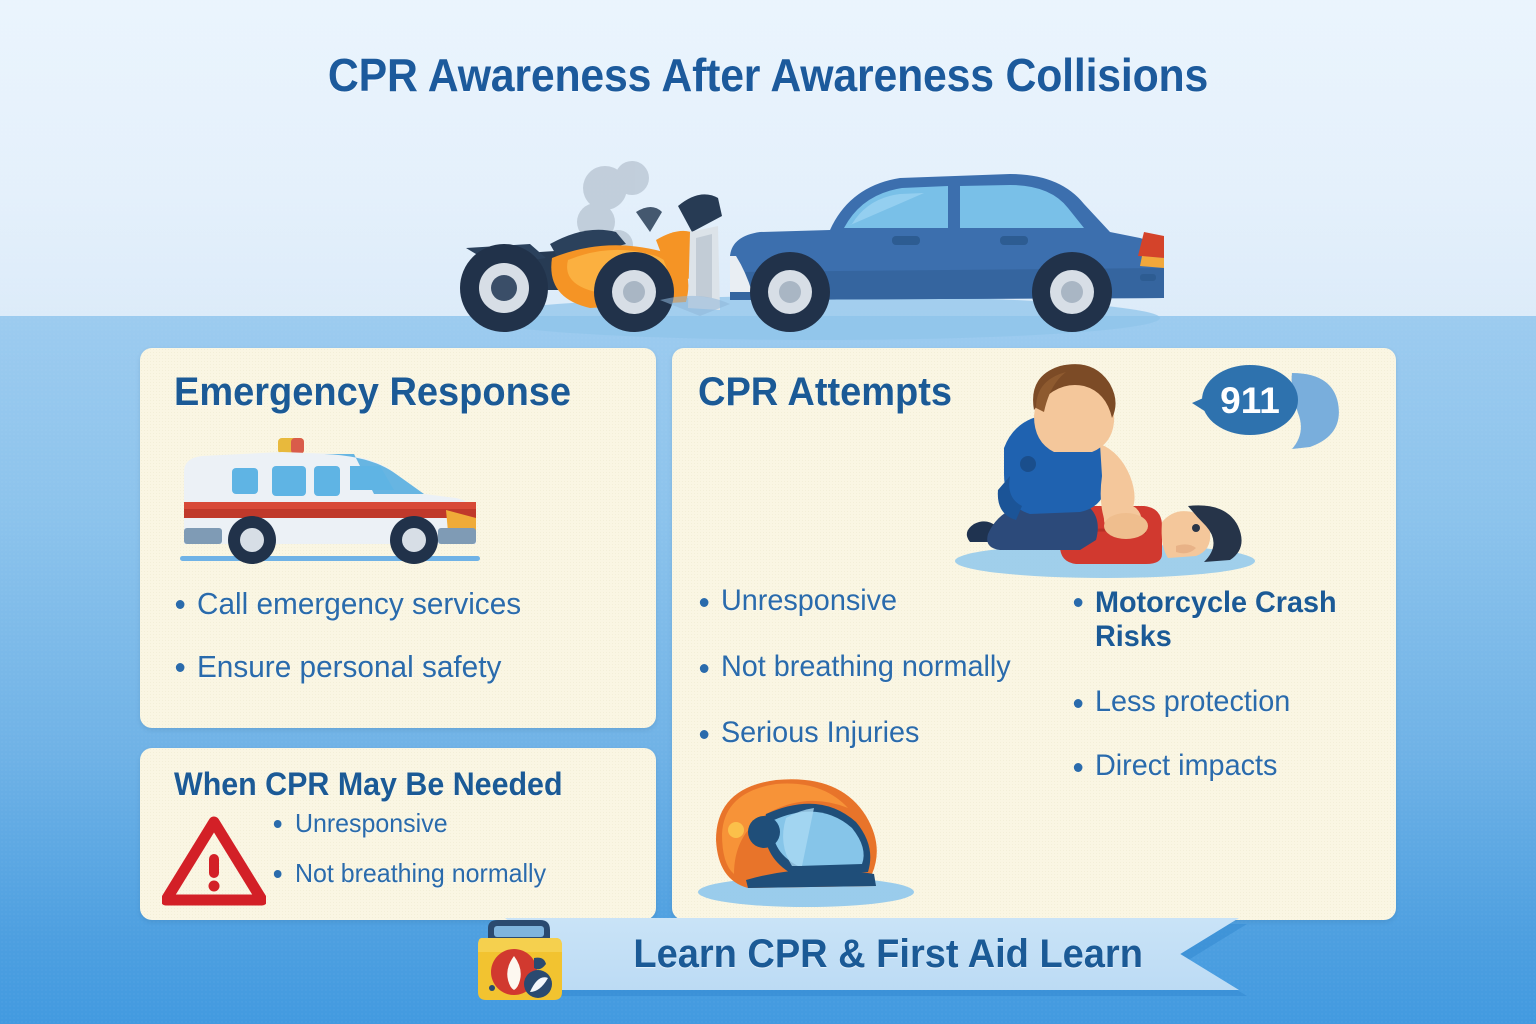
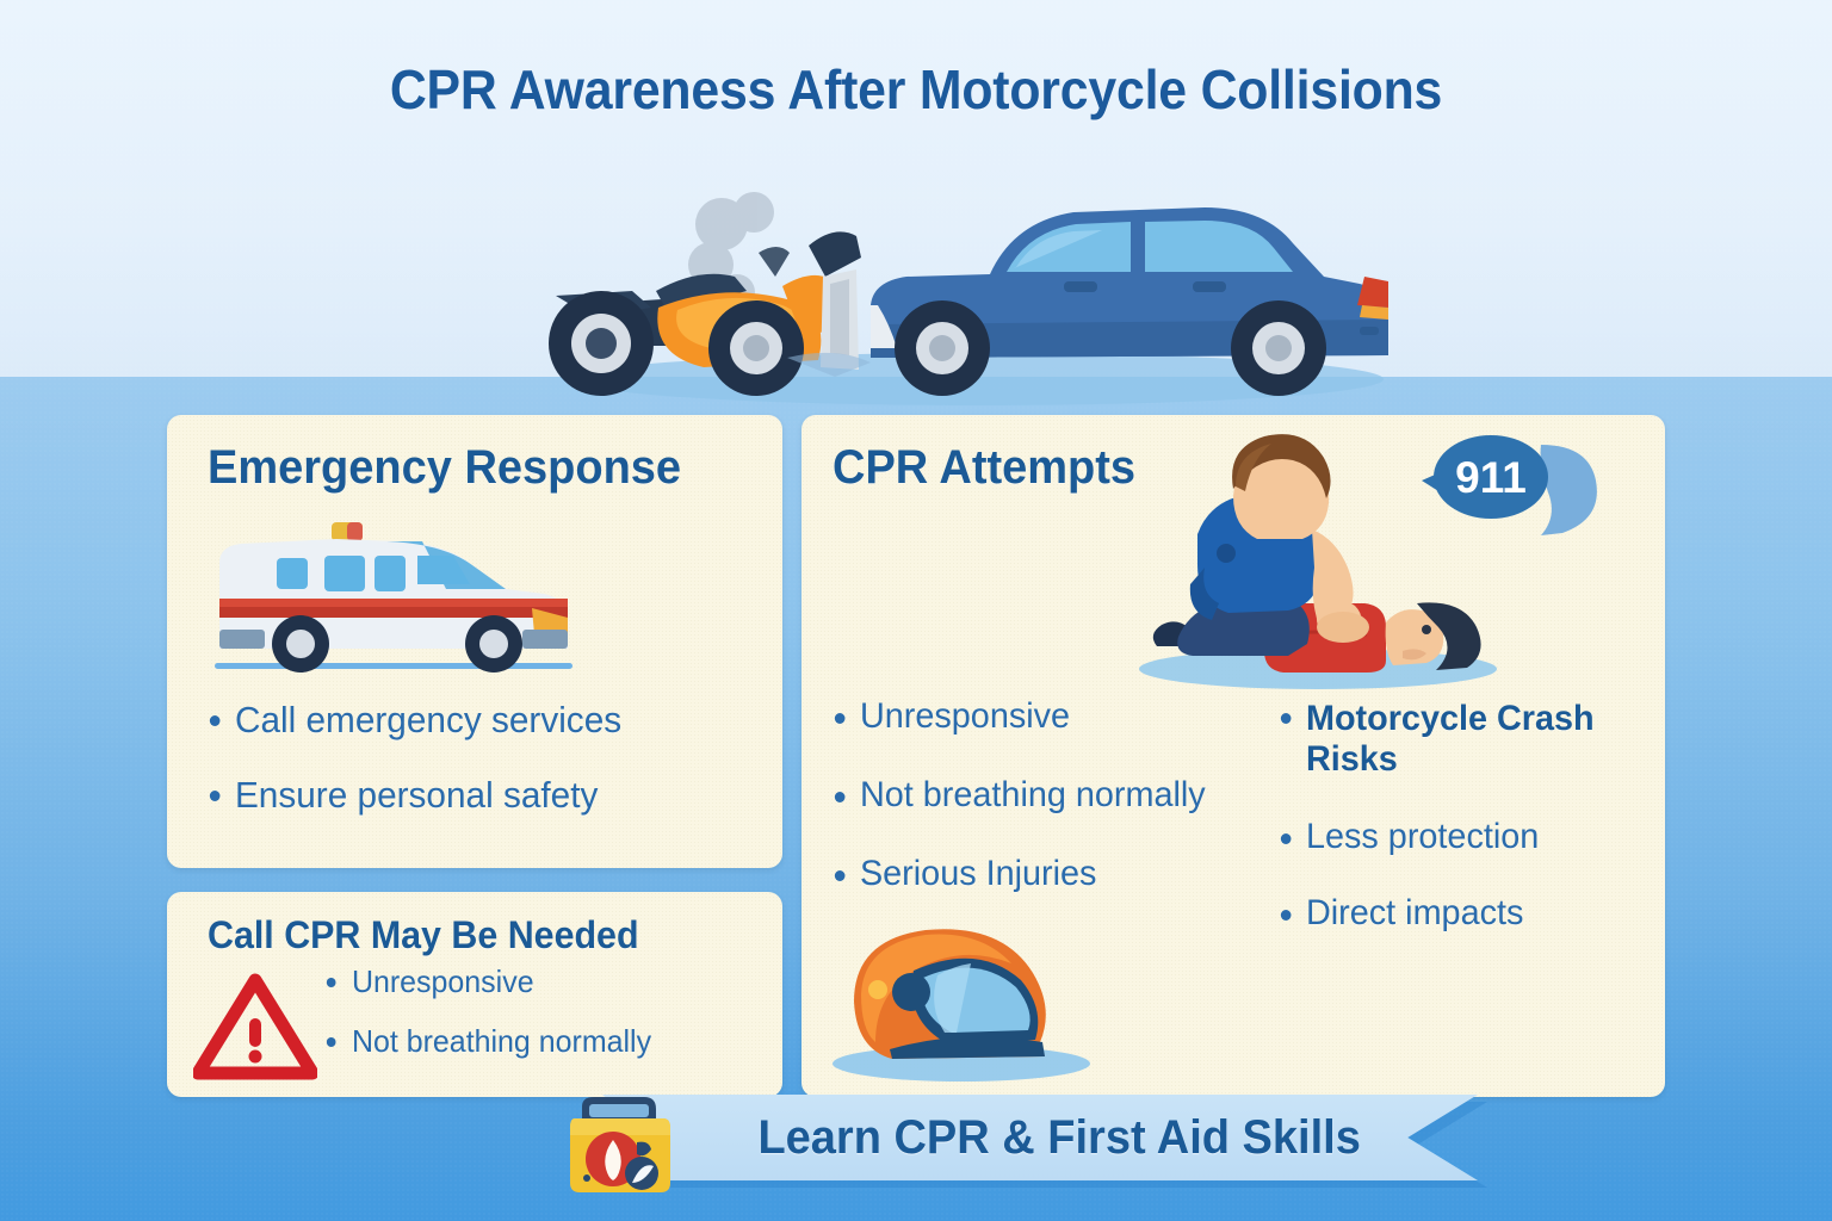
- CPR Awareness After Awareness Collisions
+ CPR Awareness After Motorcycle Collisions
  Emergency Response
  Call emergency services
  Ensure personal safety
- When CPR May Be Needed
+ Call CPR May Be Needed
  Unresponsive
  Not breathing normally
  CPR Attempts
  911
  Unresponsive
  Not breathing normally
  Serious Injuries
  Motorcycle Crash Risks
  Less protection
  Direct impacts
- Learn CPR & First Aid Learn
+ Learn CPR & First Aid Skills
